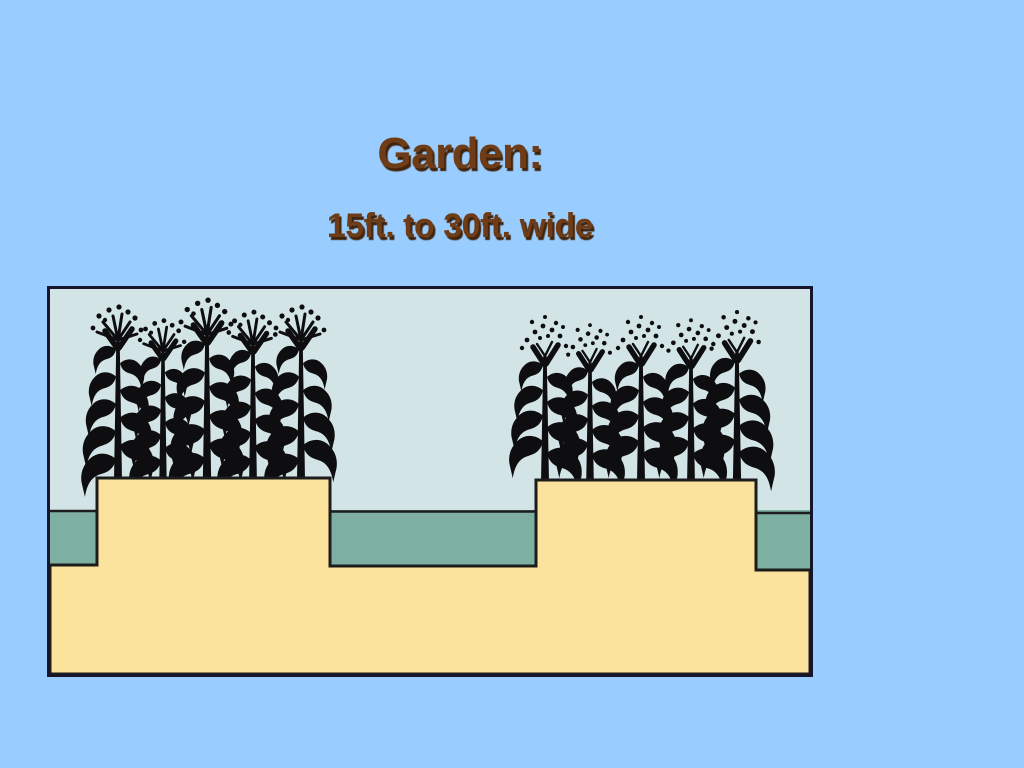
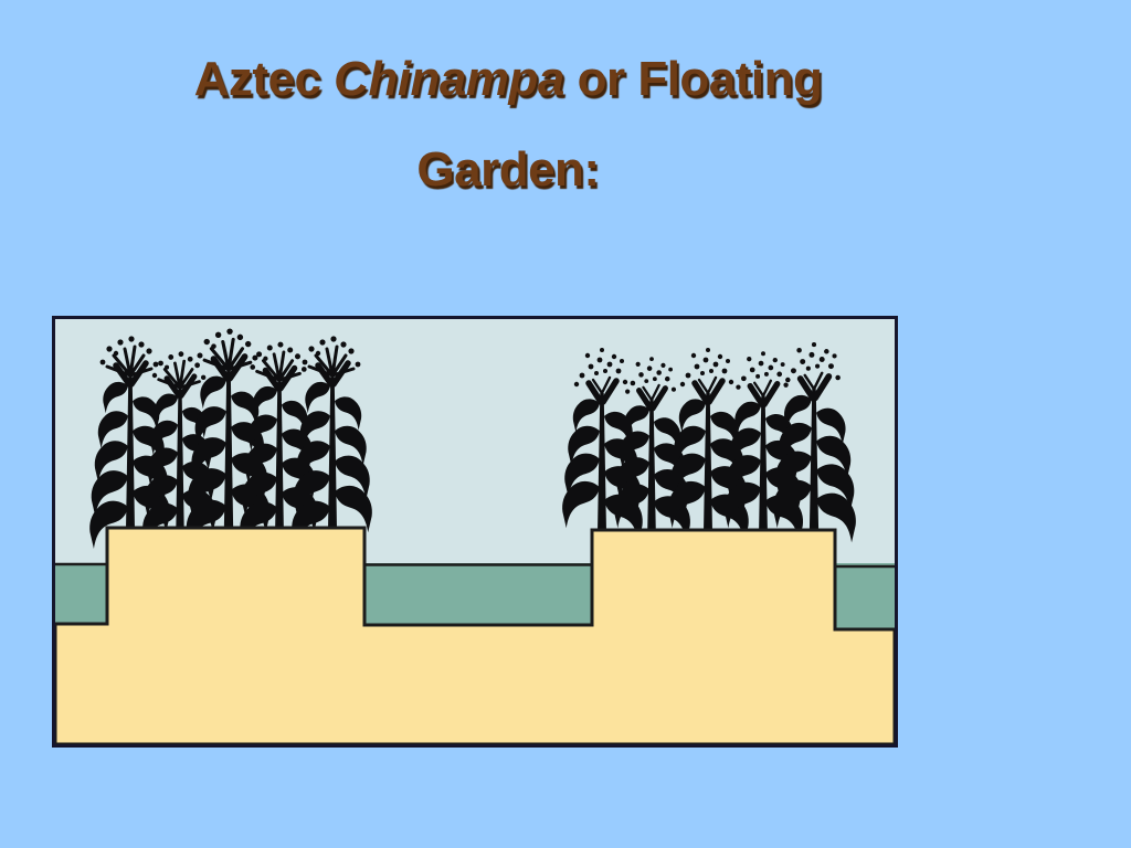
+ Aztec Chinampa or Floating
  Garden:
- 15ft. to 30ft. wide
